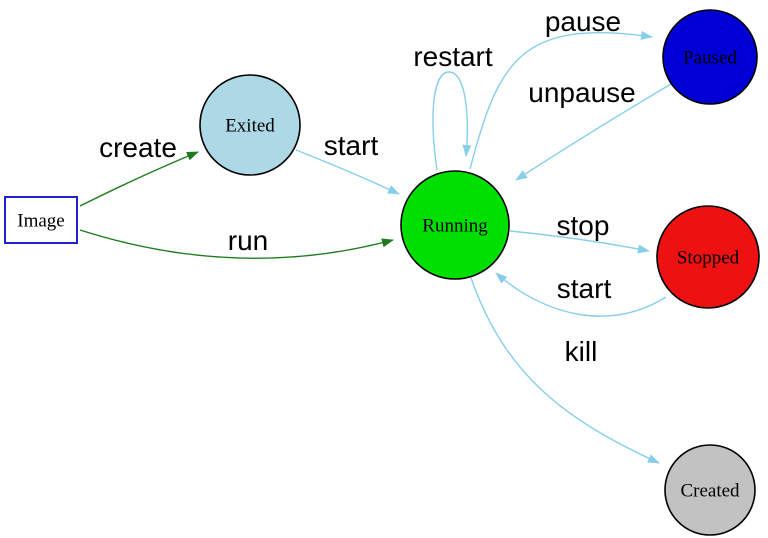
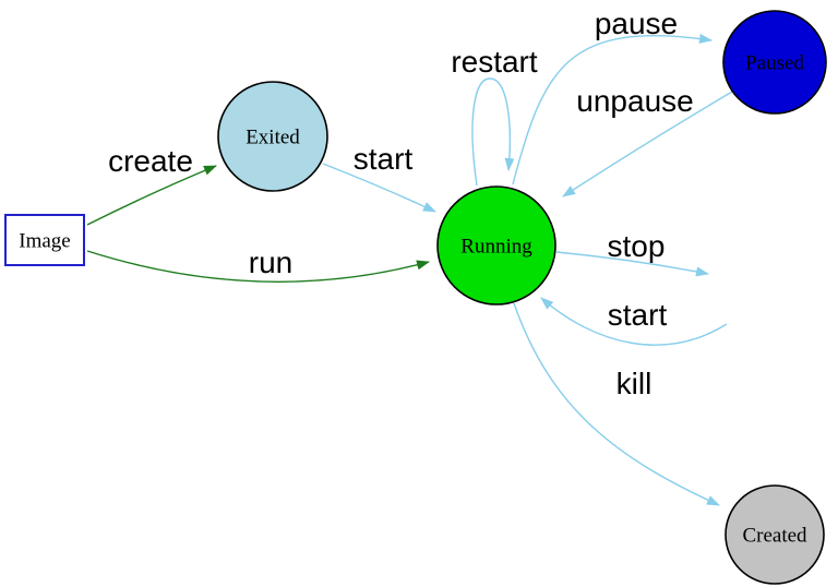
  create
  run
  start
  restart
  pause
  unpause
  stop
  start
  kill
  Image
  Exited
  Running
  Paused
- Stopped
  Created
